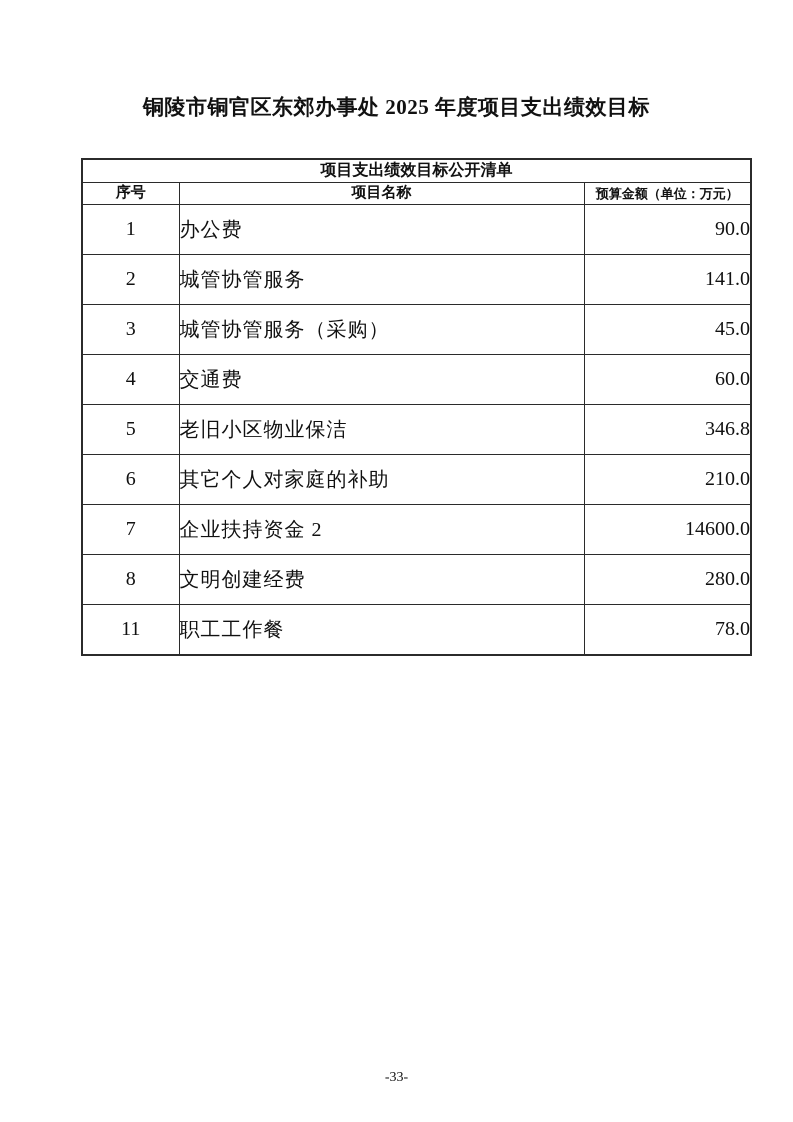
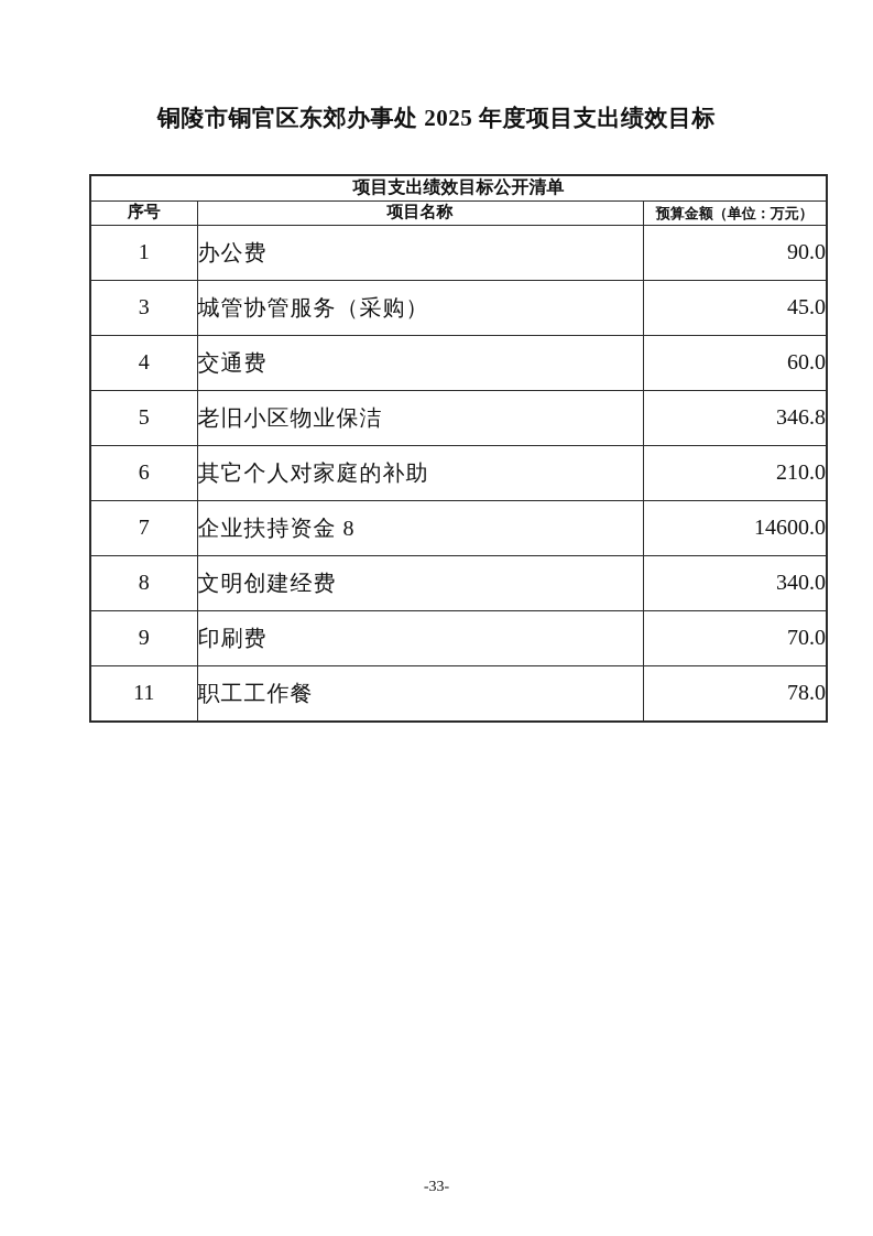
  铜陵市铜官区东郊办事处 2025 年度项目支出绩效目标
  项目支出绩效目标公开清单
  序号	项目名称	预算金额（单位：万元）
  1	办公费	90.0
- 2	城管协管服务	141.0
  3	城管协管服务（采购）	45.0
  4	交通费	60.0
  5	老旧小区物业保洁	346.8
  6	其它个人对家庭的补助	210.0
- 7	企业扶持资金 2	14600.0
+ 7	企业扶持资金 8	14600.0
- 8	文明创建经费	280.0
+ 8	文明创建经费	340.0
+ 9	印刷费	70.0
  11	职工工作餐	78.0
  -33-
